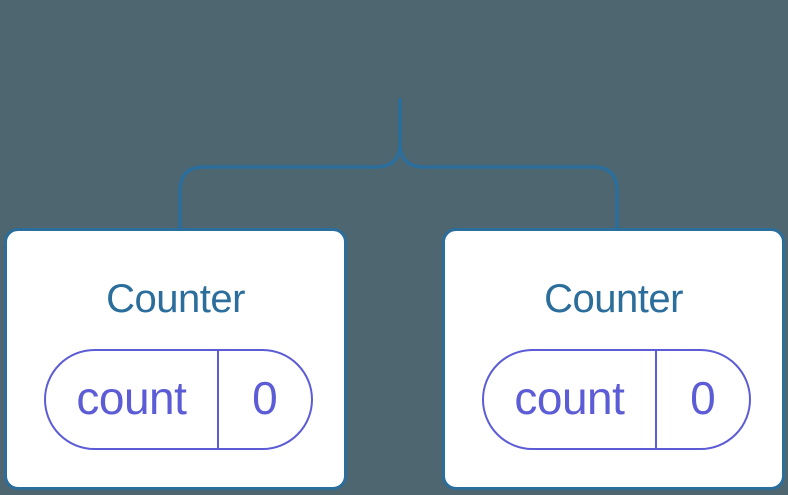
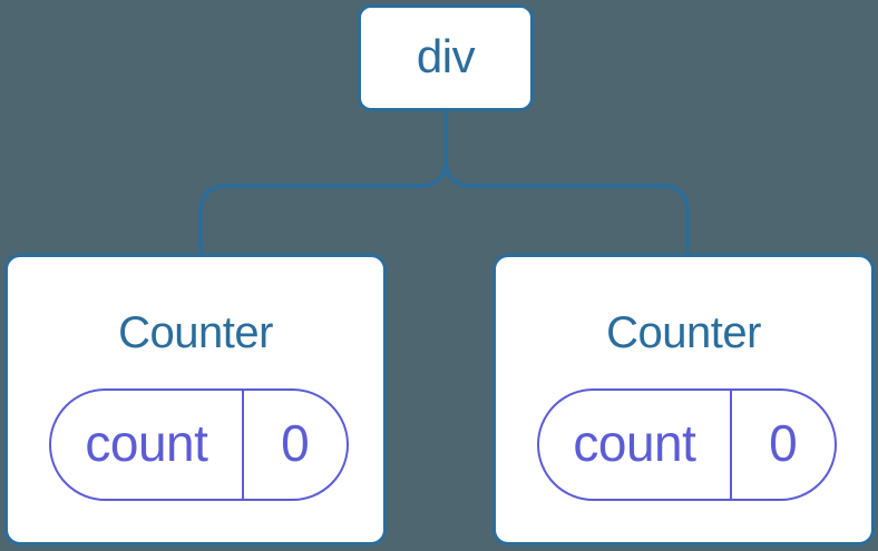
+ div
  Counter
  count
  0
  Counter
  count
  0
